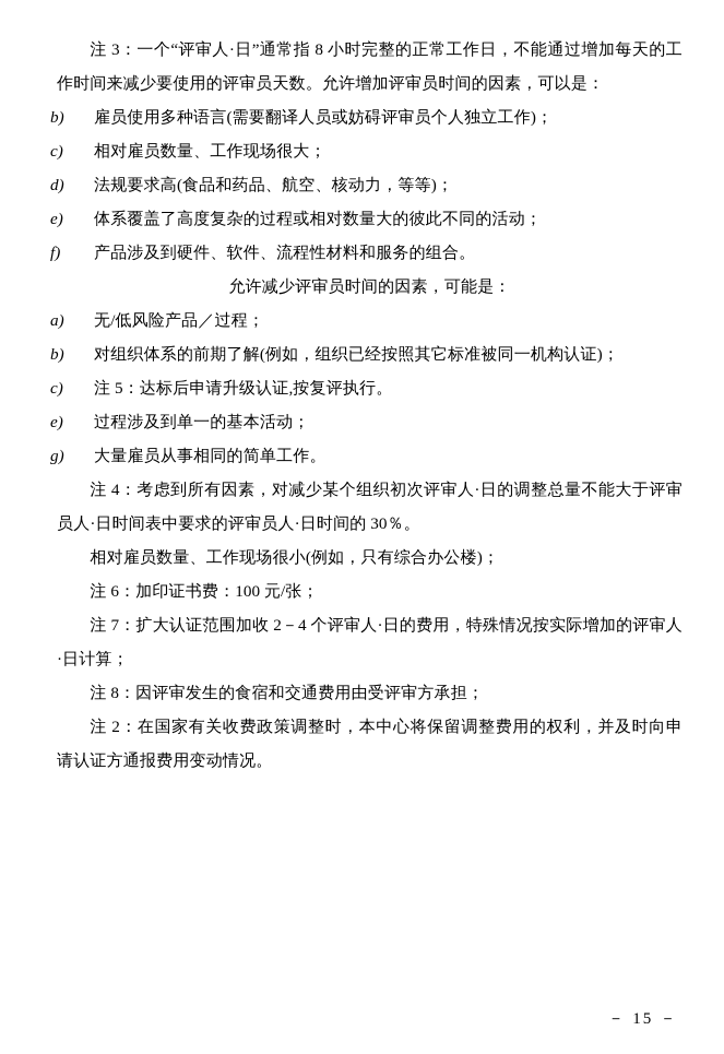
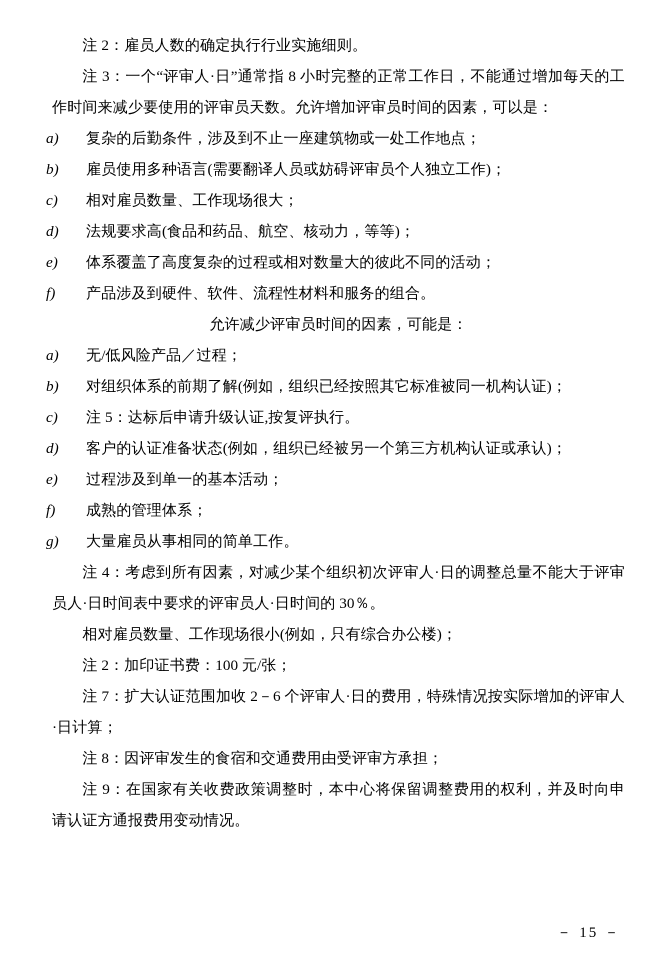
+ 注 2：雇员人数的确定执行行业实施细则。
  注 3：一个“评审人·日”通常指 8 小时完整的正常工作日，不能通过增加每天的工作时间来减少要使用的评审员天数。允许增加评审员时间的因素，可以是：
+ a) 复杂的后勤条件，涉及到不止一座建筑物或一处工作地点；
  b) 雇员使用多种语言(需要翻译人员或妨碍评审员个人独立工作)；
  c) 相对雇员数量、工作现场很大；
  d) 法规要求高(食品和药品、航空、核动力，等等)；
  e) 体系覆盖了高度复杂的过程或相对数量大的彼此不同的活动；
  f) 产品涉及到硬件、软件、流程性材料和服务的组合。
  允许减少评审员时间的因素，可能是：
  a) 无/低风险产品／过程；
  b) 对组织体系的前期了解(例如，组织已经按照其它标准被同一机构认证)；
  c) 注 5：达标后申请升级认证,按复评执行。
+ d) 客户的认证准备状态(例如，组织已经被另一个第三方机构认证或承认)；
  e) 过程涉及到单一的基本活动；
+ f) 成熟的管理体系；
  g) 大量雇员从事相同的简单工作。
  注 4：考虑到所有因素，对减少某个组织初次评审人·日的调整总量不能大于评审员人·日时间表中要求的评审员人·日时间的 30％。
  相对雇员数量、工作现场很小(例如，只有综合办公楼)；
- 注 6：加印证书费：100 元/张；
+ 注 2：加印证书费：100 元/张；
- 注 7：扩大认证范围加收 2－4 个评审人·日的费用，特殊情况按实际增加的评审人·日计算；
+ 注 7：扩大认证范围加收 2－6 个评审人·日的费用，特殊情况按实际增加的评审人·日计算；
  注 8：因评审发生的食宿和交通费用由受评审方承担；
- 注 2：在国家有关收费政策调整时，本中心将保留调整费用的权利，并及时向申请认证方通报费用变动情况。
+ 注 9：在国家有关收费政策调整时，本中心将保留调整费用的权利，并及时向申请认证方通报费用变动情况。
  － 15 －
